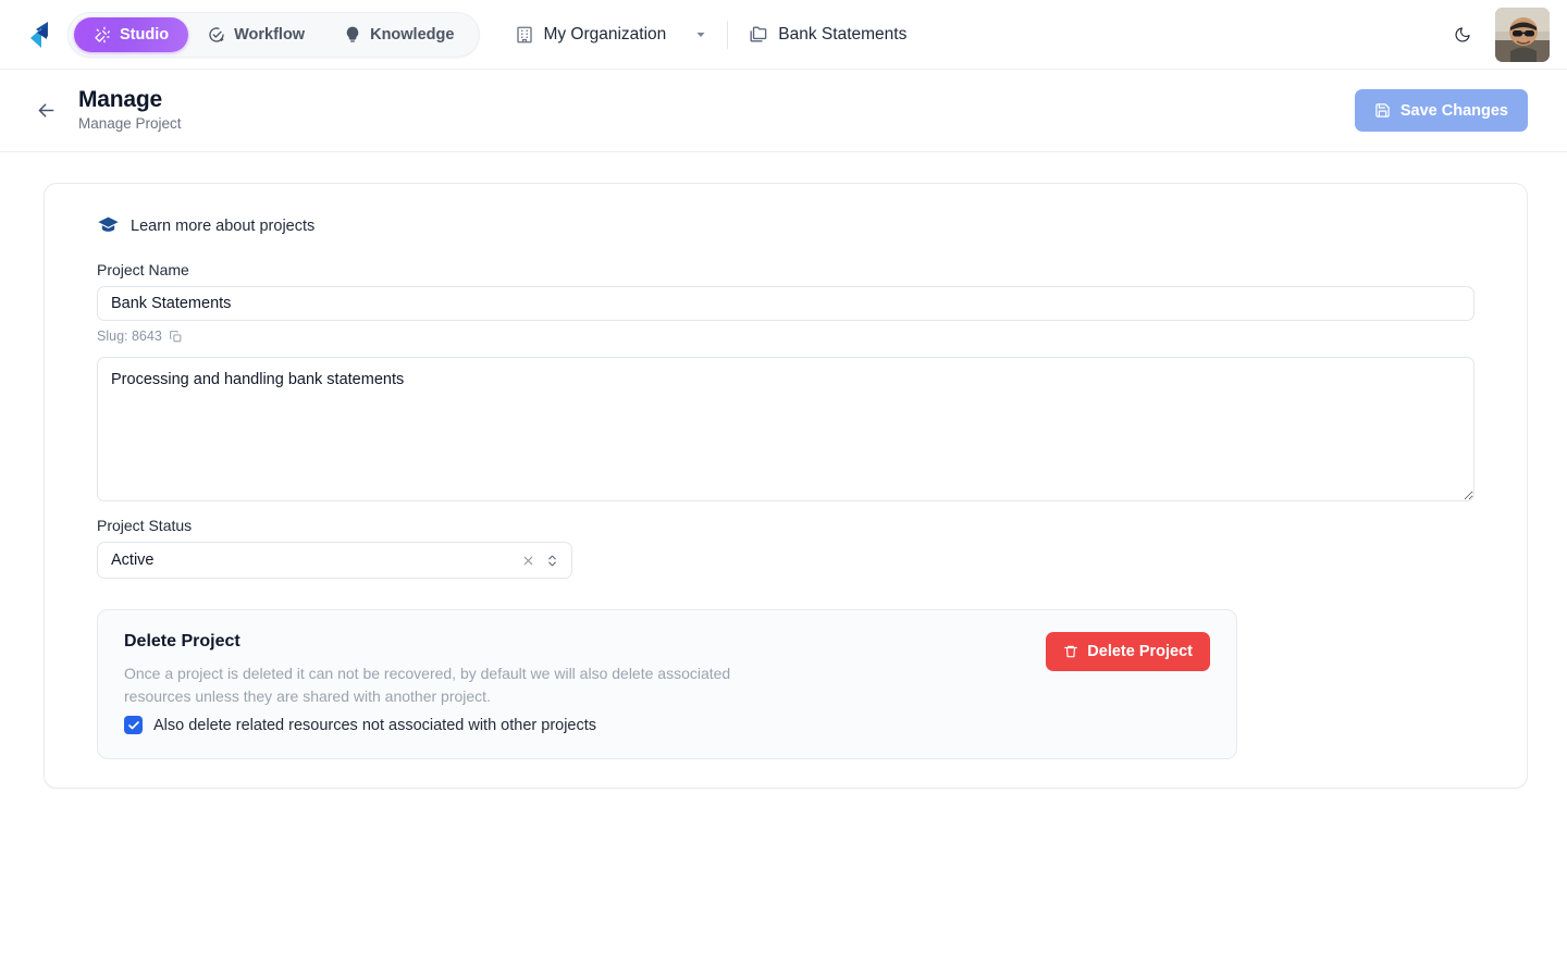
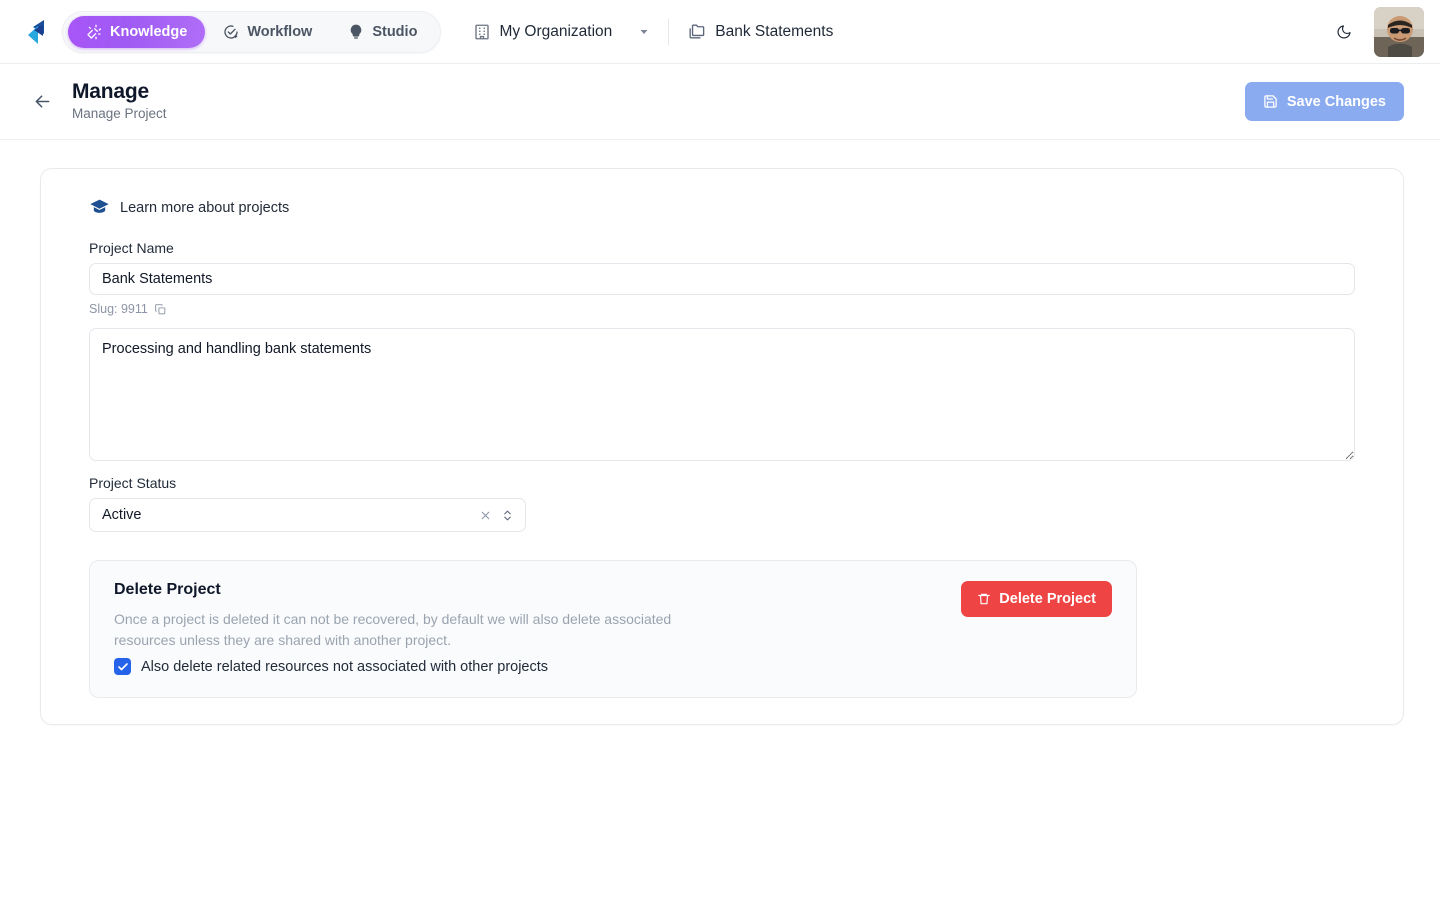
- Studio
+ Knowledge
  Workflow
- Knowledge
+ Studio
  My Organization
  Bank Statements
  Manage
  Manage Project
  Save Changes
  Learn more about projects
  Project Name
  Bank Statements
- Slug: 8643
+ Slug: 9911
  Processing and handling bank statements
  Project Status
  Active
  Delete Project
  Once a project is deleted it can not be recovered, by default we will also delete associated resources unless they are shared with another project.
  Also delete related resources not associated with other projects
  Delete Project
